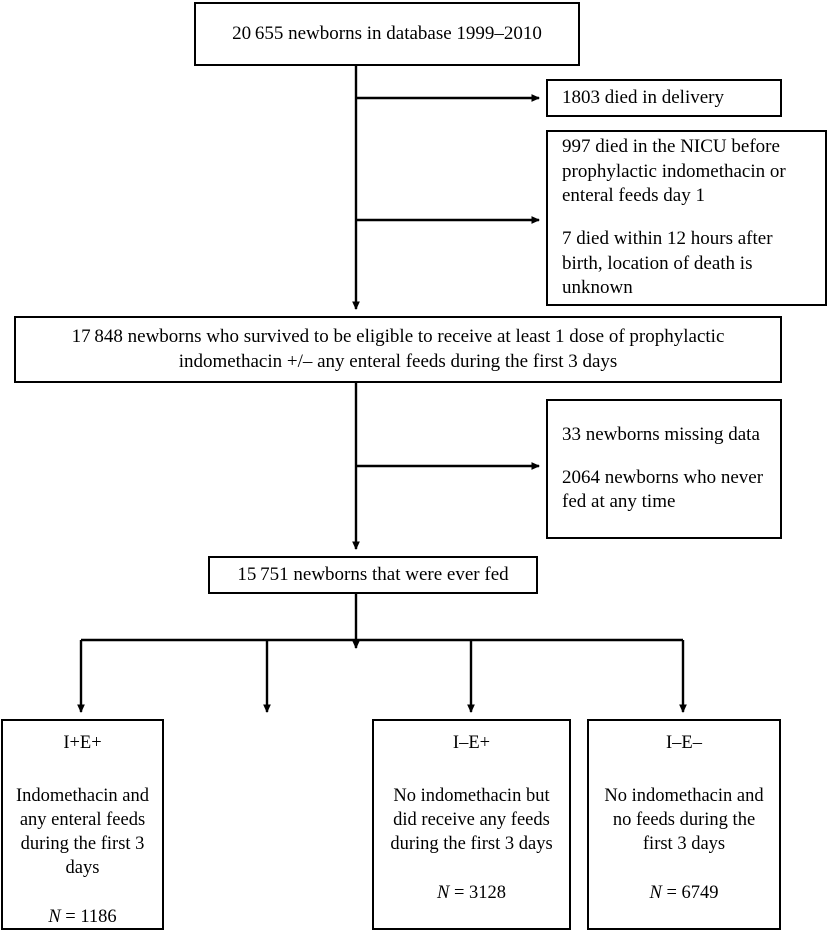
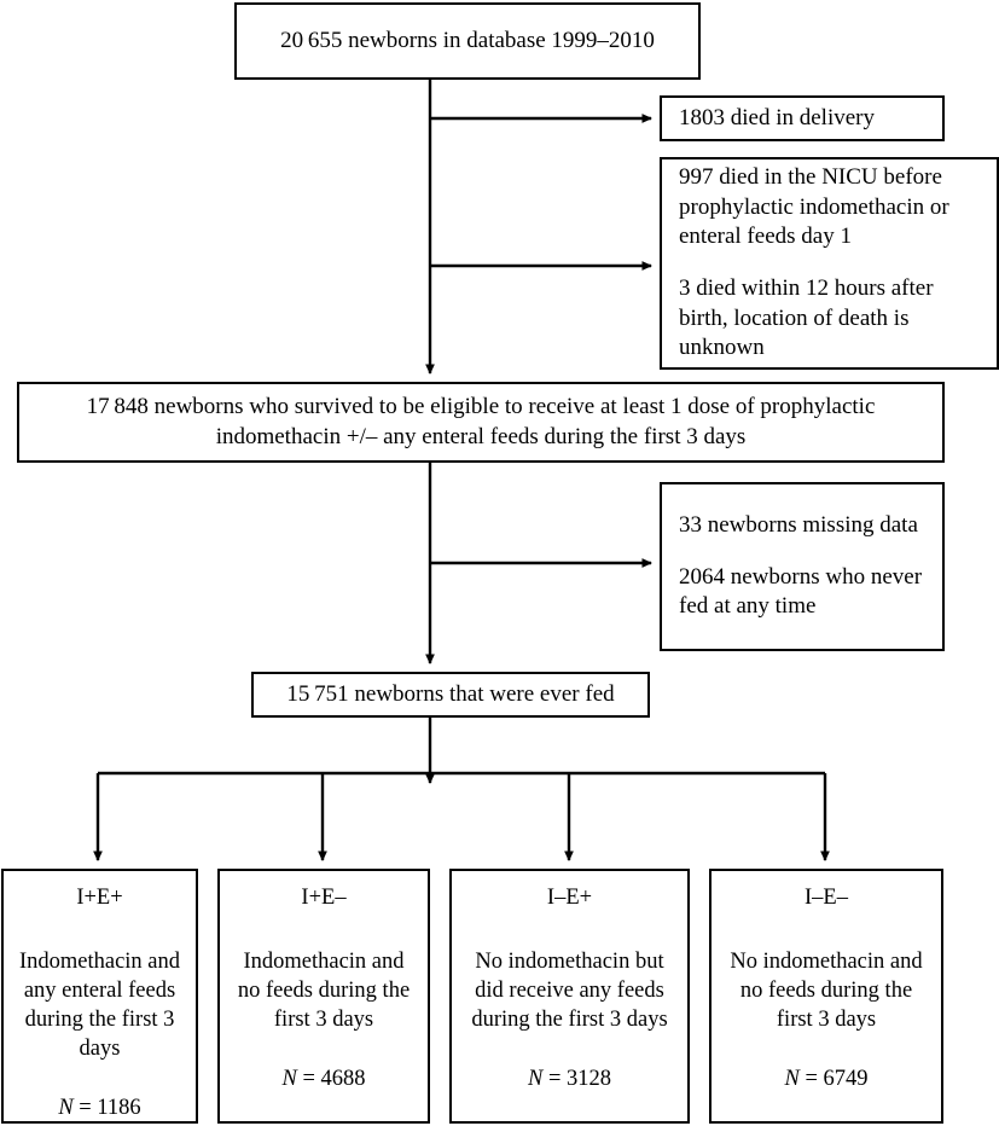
  20 655 newborns in database 1999–2010
  1803 died in delivery
  997 died in the NICU before prophylactic indomethacin or enteral feeds day 1
- 7 died within 12 hours after birth, location of death is unknown
+ 3 died within 12 hours after birth, location of death is unknown
  17 848 newborns who survived to be eligible to receive at least 1 dose of prophylactic
  indomethacin +/– any enteral feeds during the first 3 days
  33 newborns missing data
  2064 newborns who never fed at any time
  15 751 newborns that were ever fed
  I+E+
  Indomethacin and any enteral feeds during the first 3 days
  N = 1186
+ I+E–
+ Indomethacin and no feeds during the first 3 days
+ N = 4688
  I–E+
  No indomethacin but did receive any feeds during the first 3 days
  N = 3128
  I–E–
  No indomethacin and no feeds during the first 3 days
  N = 6749
